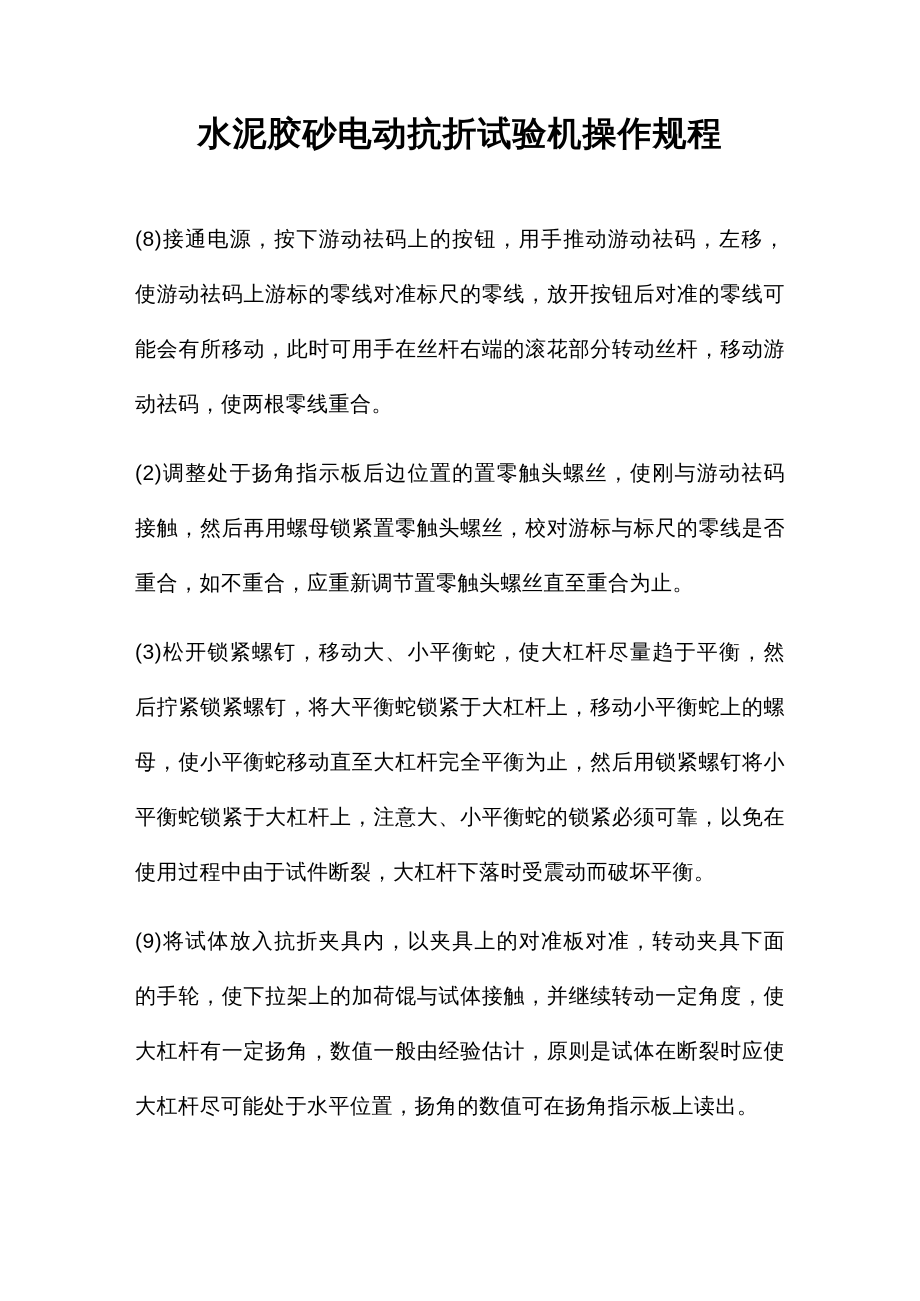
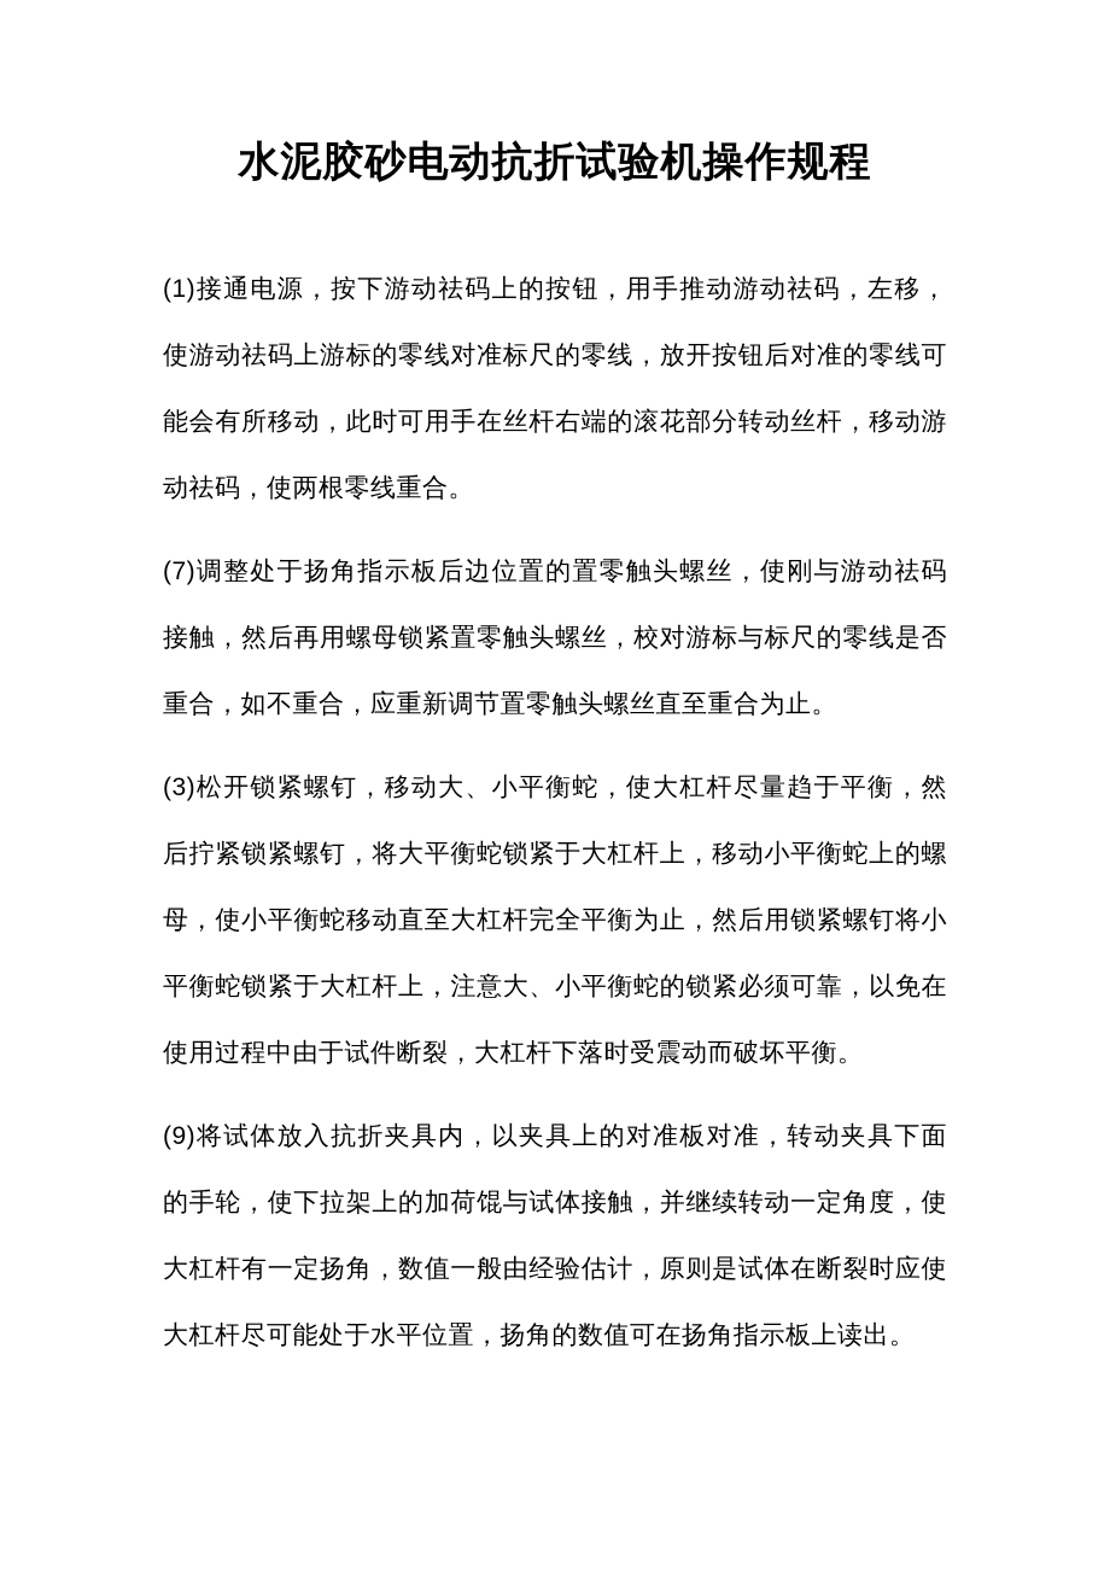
  水泥胶砂电动抗折试验机操作规程
- (8)接通电源，按下游动祛码上的按钮，用手推动游动祛码，左移，使游动祛码上游标的零线对准标尺的零线，放开按钮后对准的零线可能会有所移动，此时可用手在丝杆右端的滚花部分转动丝杆，移动游动祛码，使两根零线重合。
+ (1)接通电源，按下游动祛码上的按钮，用手推动游动祛码，左移，使游动祛码上游标的零线对准标尺的零线，放开按钮后对准的零线可能会有所移动，此时可用手在丝杆右端的滚花部分转动丝杆，移动游动祛码，使两根零线重合。
- (2)调整处于扬角指示板后边位置的置零触头螺丝，使刚与游动祛码接触，然后再用螺母锁紧置零触头螺丝，校对游标与标尺的零线是否重合，如不重合，应重新调节置零触头螺丝直至重合为止。
+ (7)调整处于扬角指示板后边位置的置零触头螺丝，使刚与游动祛码接触，然后再用螺母锁紧置零触头螺丝，校对游标与标尺的零线是否重合，如不重合，应重新调节置零触头螺丝直至重合为止。
  (3)松开锁紧螺钉，移动大、小平衡蛇，使大杠杆尽量趋于平衡，然后拧紧锁紧螺钉，将大平衡蛇锁紧于大杠杆上，移动小平衡蛇上的螺母，使小平衡蛇移动直至大杠杆完全平衡为止，然后用锁紧螺钉将小平衡蛇锁紧于大杠杆上，注意大、小平衡蛇的锁紧必须可靠，以免在使用过程中由于试件断裂，大杠杆下落时受震动而破坏平衡。
  (9)将试体放入抗折夹具内，以夹具上的对准板对准，转动夹具下面的手轮，使下拉架上的加荷馄与试体接触，并继续转动一定角度，使大杠杆有一定扬角，数值一般由经验估计，原则是试体在断裂时应使大杠杆尽可能处于水平位置，扬角的数值可在扬角指示板上读出。
